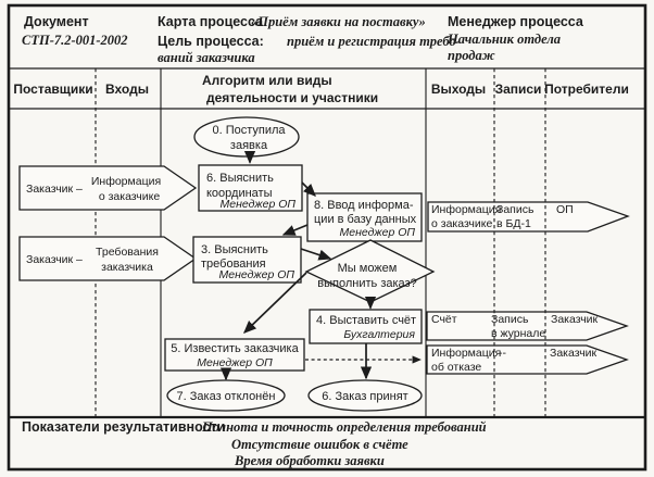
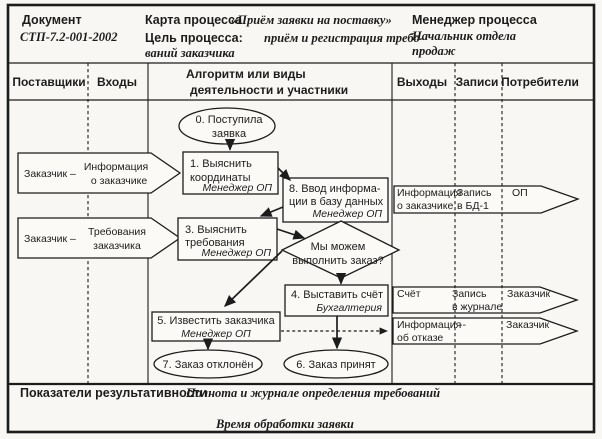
  Документ
  СТП-7.2-001-2002
  Карта процесса
  «Приём заявки на поставку»
  Цель процесса:
  приём и регистрация требо-
  ваний заказчика
  Менеджер процесса
  Начальник отдела
  продаж
  Поставщики
  Входы
  Алгоритм или виды
  деятельности и участники
  Выходы
  Записи
  Потребители
  Заказчик –
  Информация
  о заказчике
  Заказчик –
  Требования
  заказчика
  Информация
  о заказчике
  Запись
  в БД-1
  ОП
  Счёт
  апись
  в журнале
  Заказчик
  Информация
  об отказе
  --
  Заказчик
  0. Поступила
  заявка
- 6. Выяснить
+ 1. Выяснить
  координаты
  Менеджер ОП
  8. Ввод информа-
  ции в базу данных
  Менеджер ОП
  3. Выяснить
  требования
  Менеджер ОП
  Мы можем
  выполнить заказ?
  4. Выставить счёт
  Бухгалтерия
  5. Известить заказчика
  Менеджер ОП
  7. Заказ отклонён
  6. Заказ принят
  Показатели результативности
- Полнота и точность определения требований
+ Полнота и журнале определения требований
- Отсутствие ошибок в счёте
  Время обработки заявки
